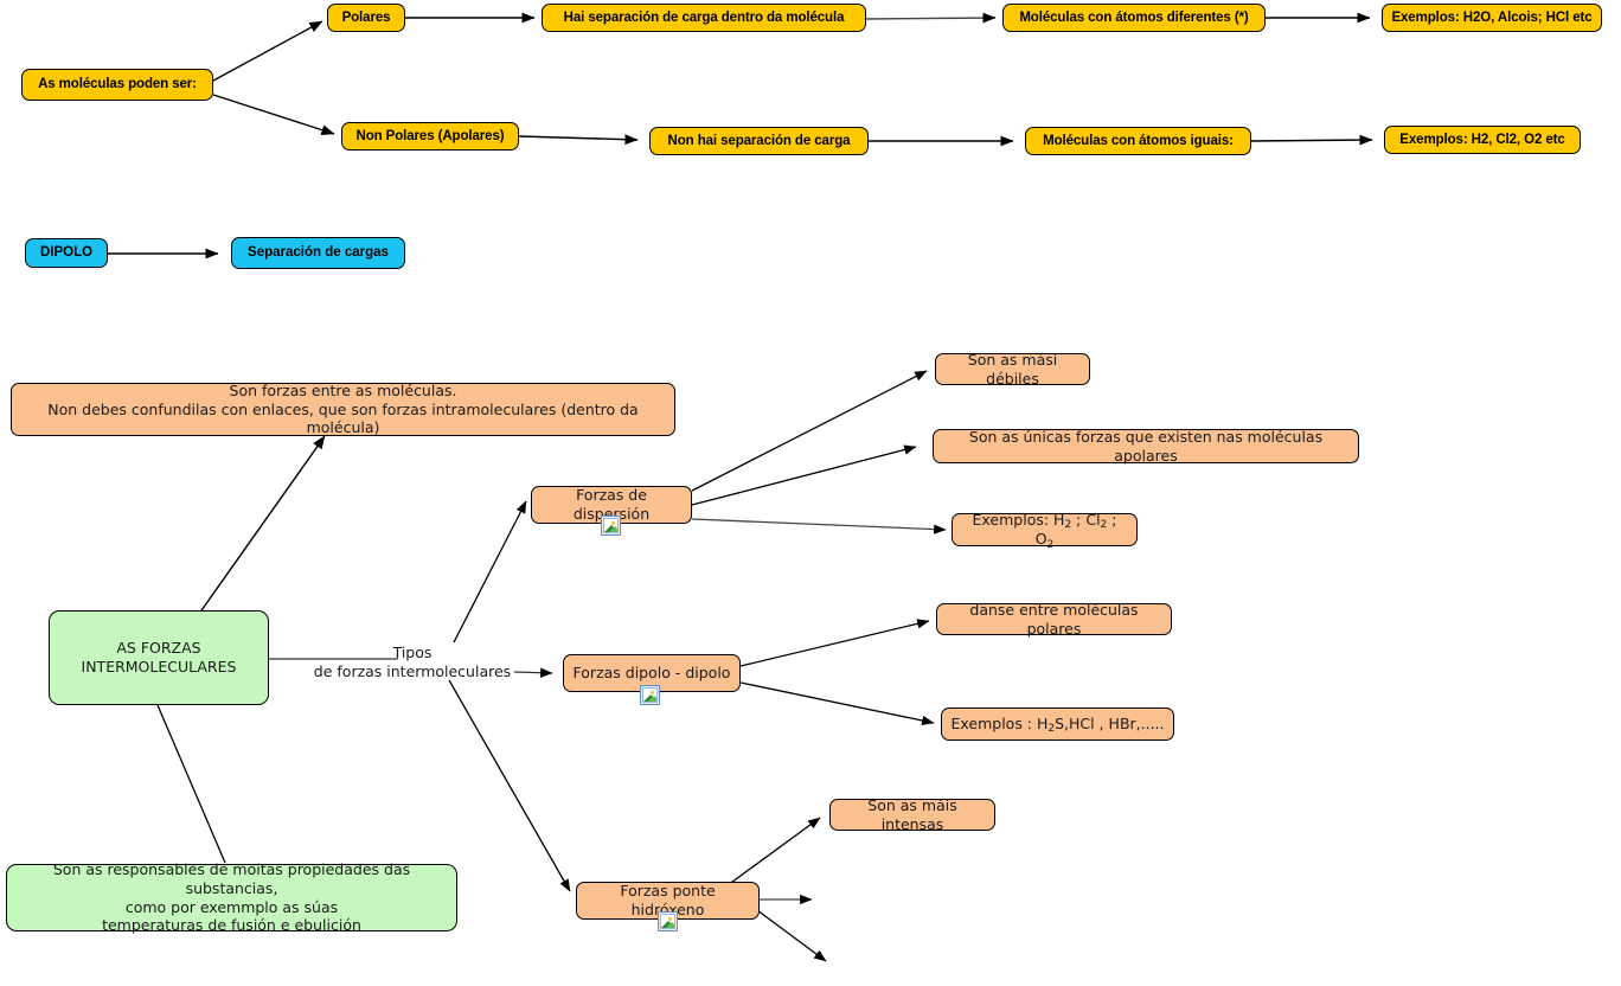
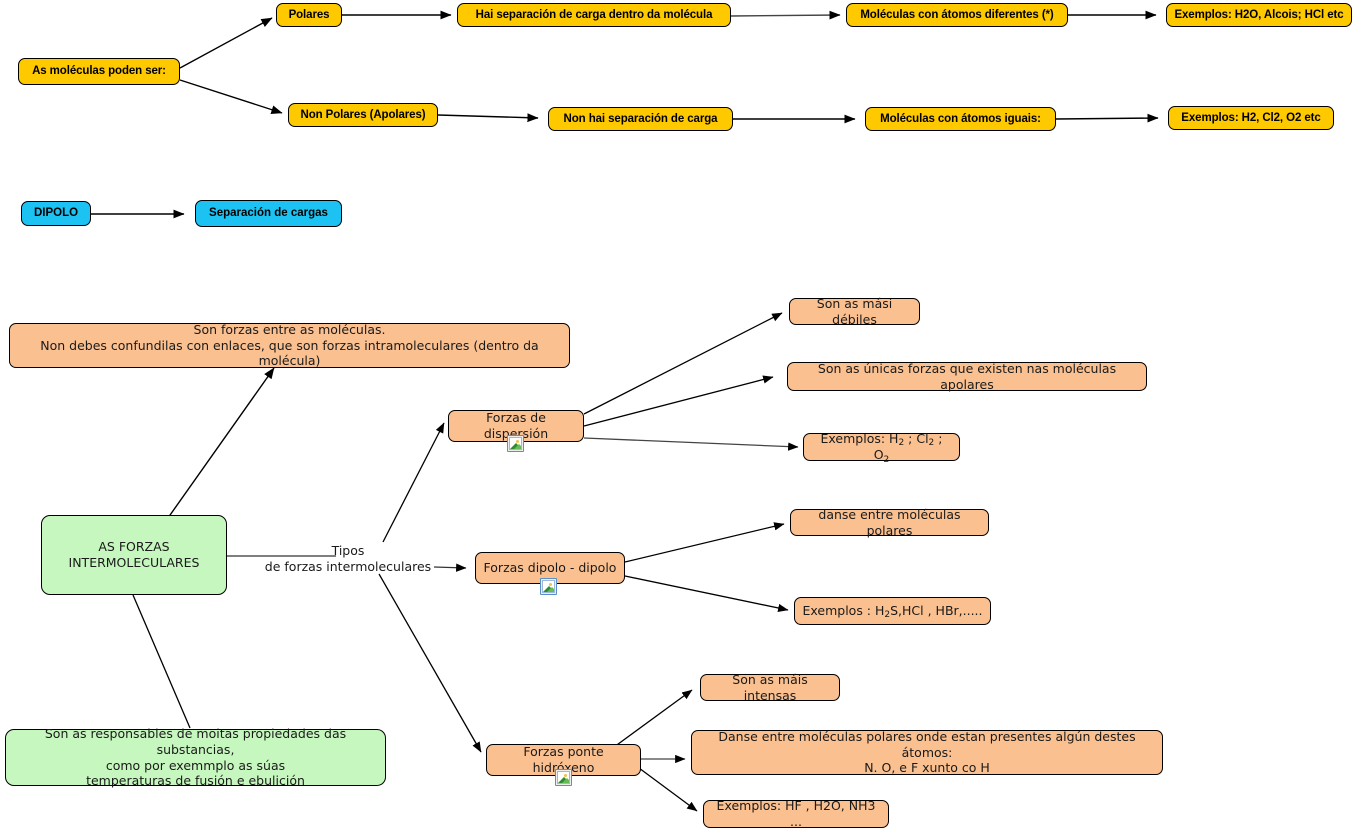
  As moléculas poden ser:
  Polares
  Hai separación de carga dentro da molécula
  Moléculas con átomos diferentes (*)
  Exemplos: H2O, Alcois; HCl etc
  Non Polares (Apolares)
  Non hai separación de carga
  Moléculas con átomos iguais:
  Exemplos: H2, Cl2, O2 etc
  DIPOLO
  Separación de cargas
  Son forzas entre as moléculas.
  Non debes confundilas con enlaces, que son forzas intramoleculares (dentro da molécula)
  AS FORZAS
  INTERMOLECULARES
  Son as responsables de moitas propiedades das substancias,
  como por exemmplo as súas
  temperaturas de fusión e ebulición
  Tipos
  de forzas intermoleculares
  Forzas de dispersión
  Son as mási débiles
  Son as únicas forzas que existen nas moléculas apolares
  Exemplos: H2 ; Cl2 ; O2
  Forzas dipolo - dipolo
  danse entre moléculas polares
  Exemplos : H2S,HCl , HBr,.....
  Forzas ponte hidróxeno
  Son as máis intensas
+ Danse entre moléculas polares onde estan presentes algún destes átomos:
+ N. O, e F xunto co H
+ Exemplos: HF , H2O, NH3 ...
